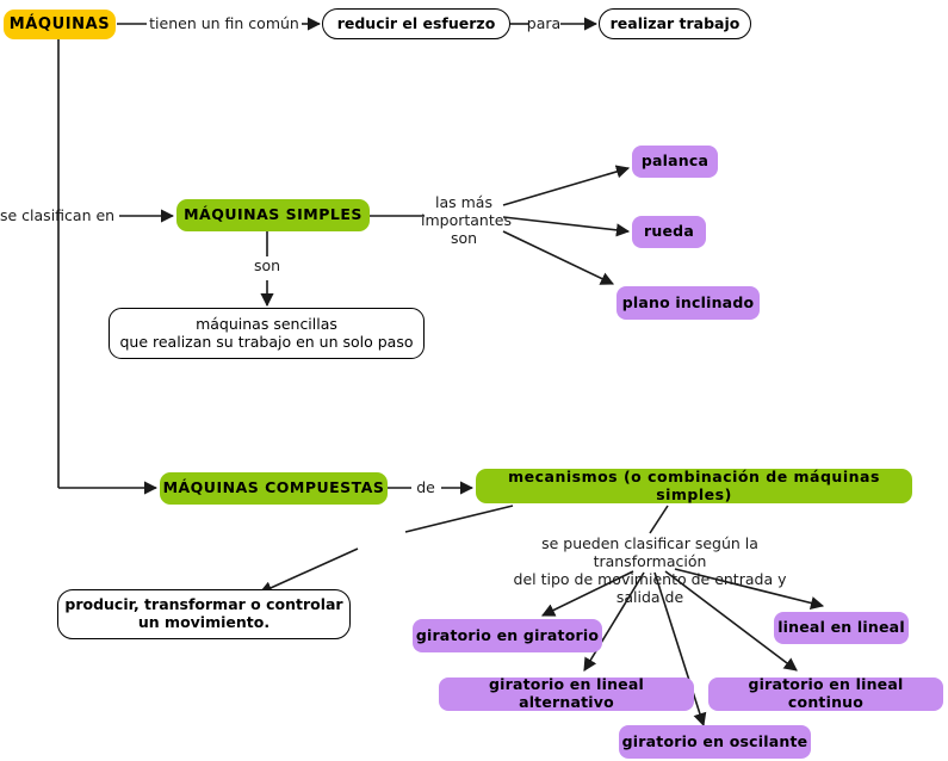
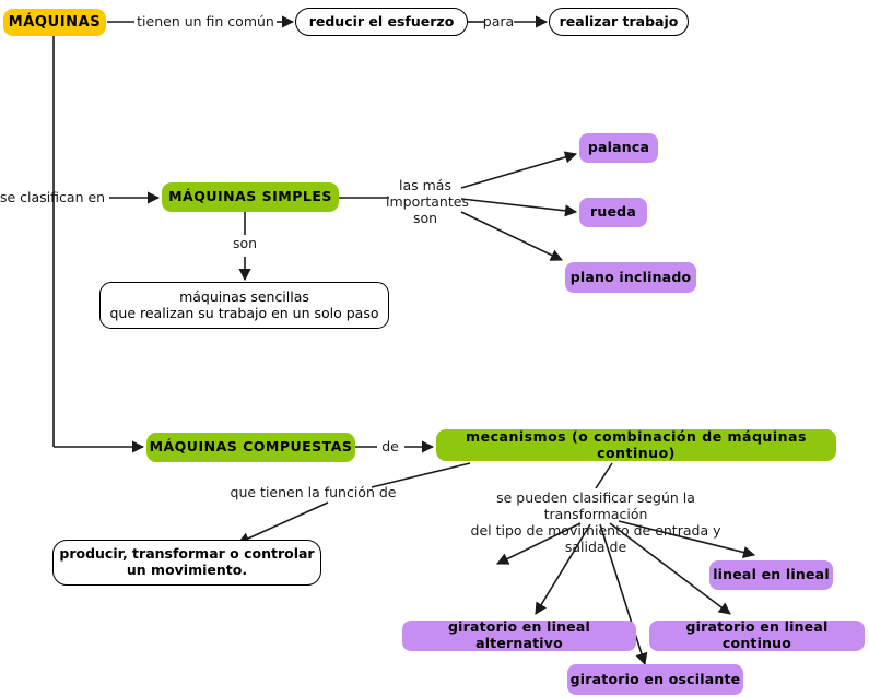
  MÁQUINAS
  reducir el esfuerzo
  realizar trabajo
  MÁQUINAS SIMPLES
  máquinas sencillas
  que realizan su trabajo en un solo paso
  palanca
  rueda
  plano inclinado
  MÁQUINAS COMPUESTAS
- mecanismos (o combinación de máquinas simples)
+ mecanismos (o combinación de máquinas continuo)
  producir, transformar o controlar
  un movimiento.
- giratorio en giratorio
  giratorio en lineal alternativo
  giratorio en oscilante
  giratorio en lineal continuo
  lineal en lineal
  tienen un fin común
  para
  se clasifican en
  son
  las más
  importantes
  son
  de
+ que tienen la función de
  se pueden clasificar según la transformación
  del tipo de movimiento de entrada y salida de
